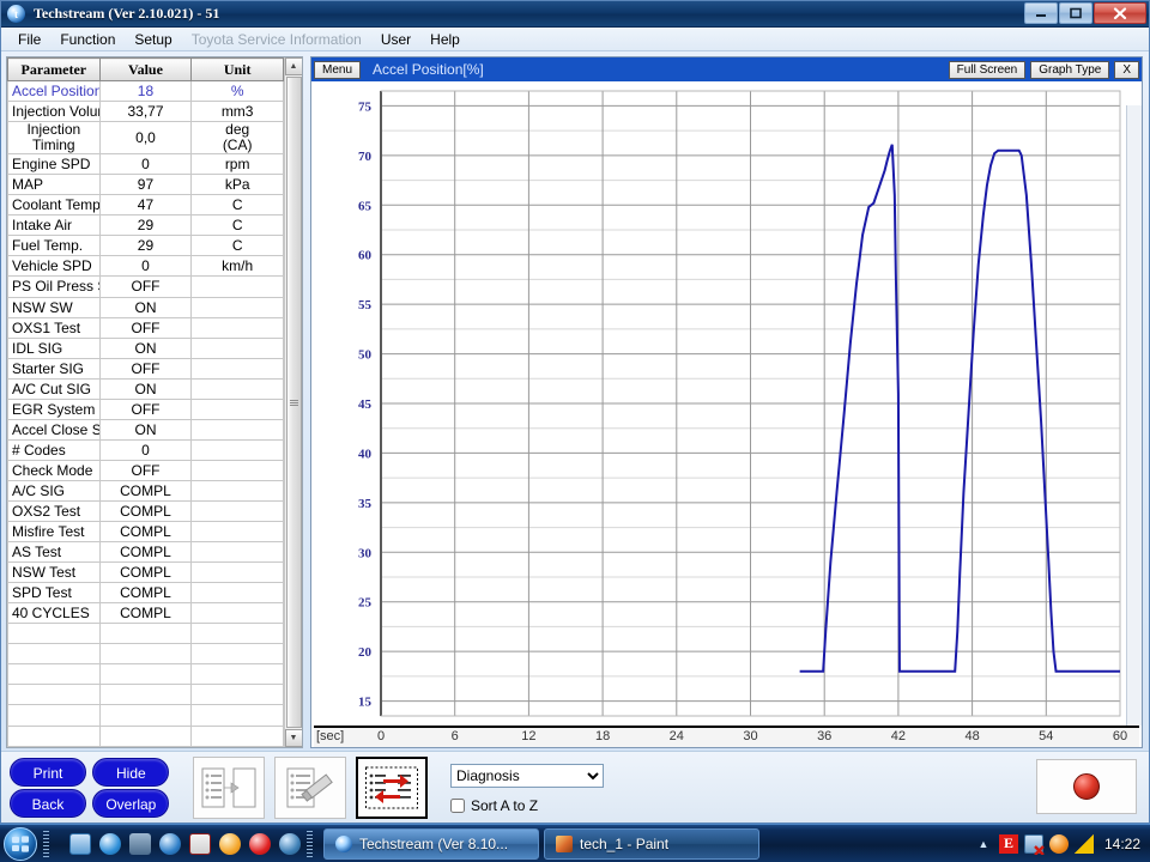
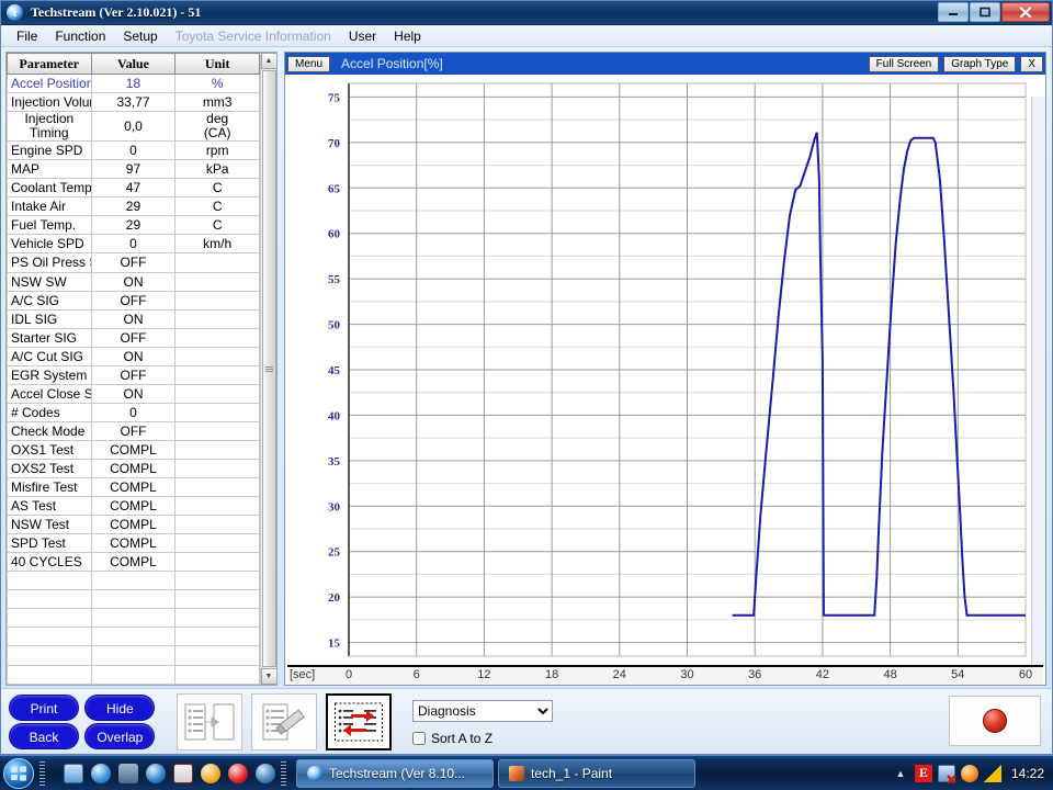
  t
  Techstream (Ver 2.10.021) - 51
  File
  Function
  Setup
  Toyota Service Information
  User
  Help
  Parameter	Value	Unit
  Accel Position	18	%
  Injection Volu	33,77	mm3
  InjectionTiming	0,0	deg(CA)
  Engine SPD	0	rpm
  MAP	97	kPa
  Coolant Temp	47	C
  Intake Air	29	C
  Fuel Temp.	29	C
  Vehicle SPD	0	km/h
  PS Oil Press	OFF
  NSW SW	ON
- OXS1 Test	OFF
+ A/C SIG	OFF
  IDL SIG	ON
  Starter SIG	OFF
  A/C Cut SIG	ON
  EGR System	OFF
  Accel Close S	ON
  # Codes	0
  Check Mode	OFF
- A/C SIG	COMPL
+ OXS1 Test	COMPL
  OXS2 Test	COMPL
  Misfire Test	COMPL
  AS Test	COMPL
  NSW Test	COMPL
  SPD Test	COMPL
  40 CYCLES	COMPL
  Menu
  Accel Position[%]
  Full Screen
  Graph Type
  X
  15
  20
  25
  30
  35
  40
  45
  50
  55
  60
  65
  70
  75
  [sec]
  0
  6
  12
  18
  24
  30
  36
  42
  48
  54
  60
  Print Hide Back Overlap
  Diagnosis
  Sort A to Z
  Techstream (Ver 8.10...
  tech_1 - Paint
  ▲
  E
  14:22
